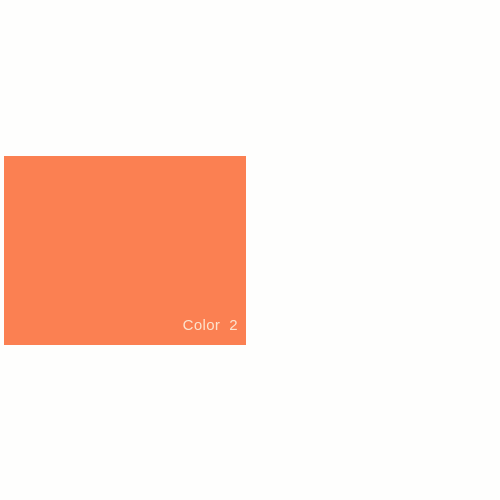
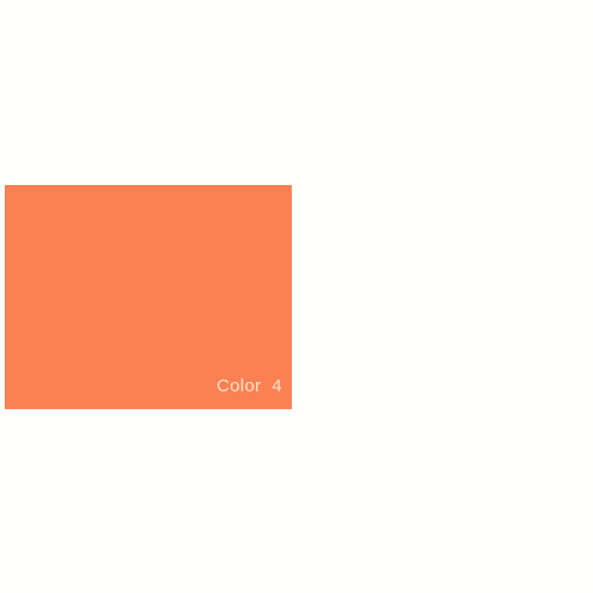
- Color 2
+ Color 4
